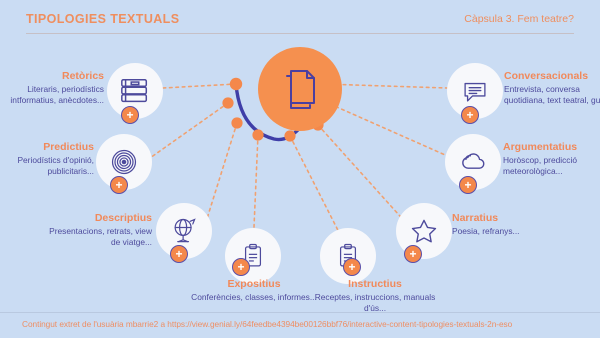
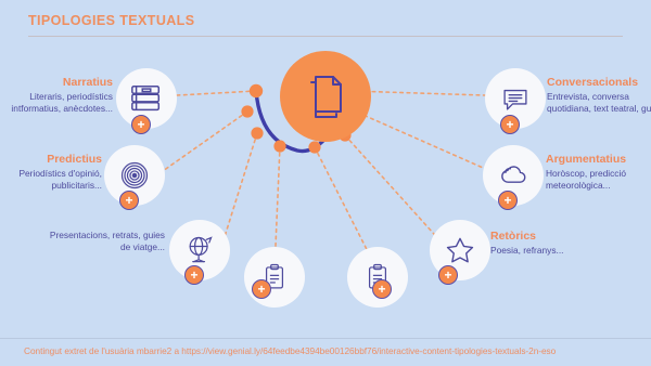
  TIPOLOGIES TEXTUALS
- Càpsula 3. Fem teatre?
  +
- Retòrics
+ Narratius
  Literaris, periodístics intformatius, anècdotes...
  +
  Predictius
  Periodístics d'opinió, publicitaris...
  +
- Descriptius
- Presentacions, retrats, view de viatge...
+ Presentacions, retrats, guies de viatge...
  +
- Expositius
- Conferències, classes, informes...
  +
- Instructius
- Receptes, instruccions, manuals d'ús...
  +
- Narratius
+ Retòrics
  Poesia, refranys...
  +
  Argumentatius
  Horòscop, predicció meteorològica...
  +
  Conversacionals
  Entrevista, conversa quotidiana, text teatral, gu
  Contingut extret de l'usuària mbarrie2 a https://view.genial.ly/64feedbe4394be00126bbf76/interactive-content-tipologies-textuals-2n-eso
